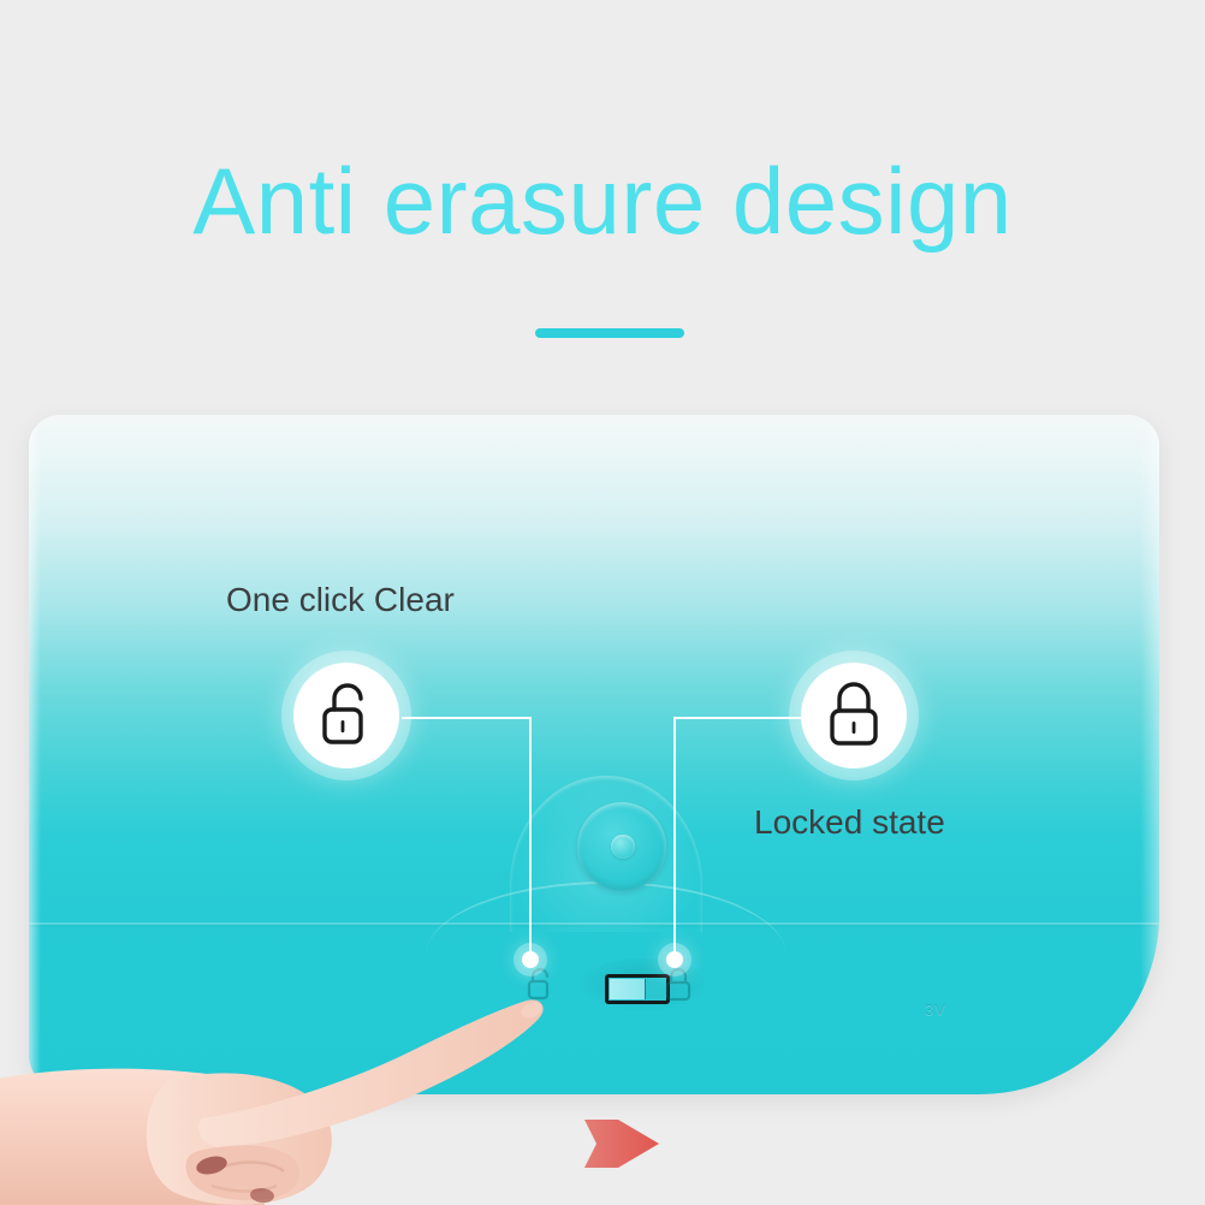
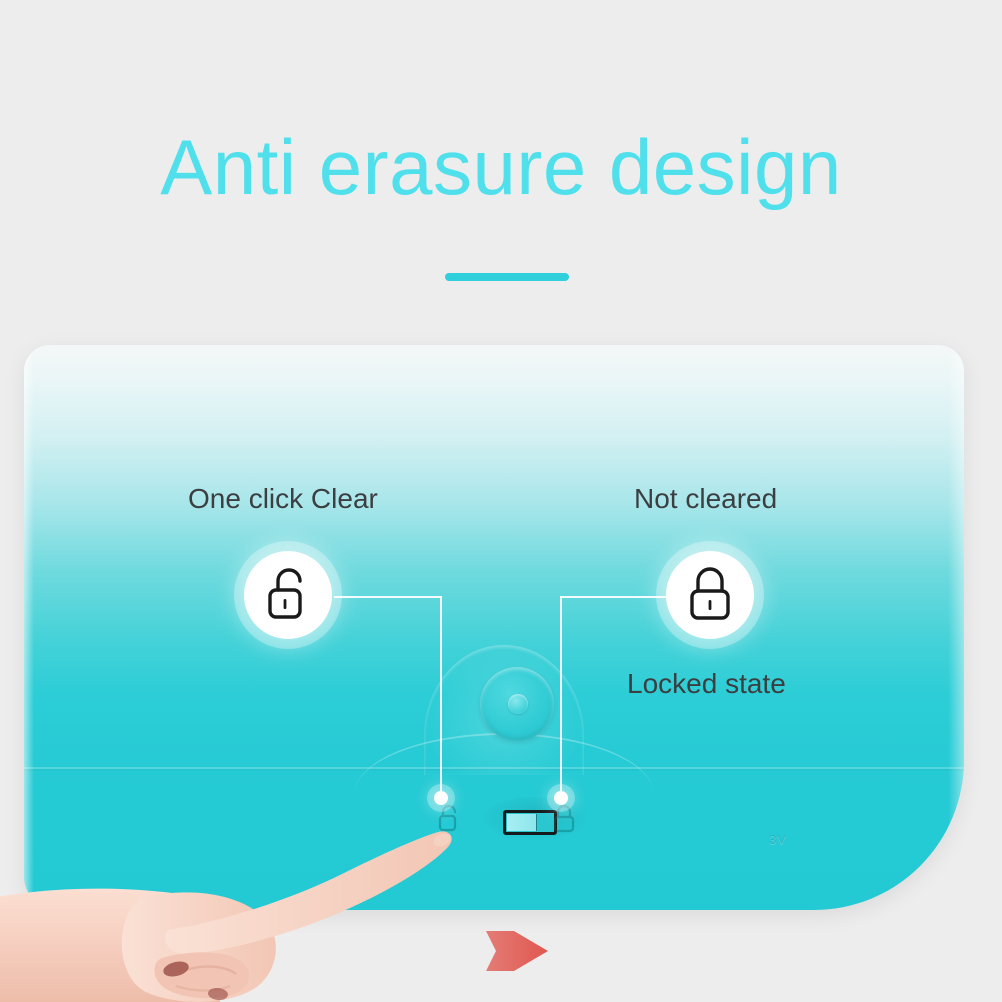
  Anti erasure design
  3V
  One click Clear
+ Not cleared
  Locked state
